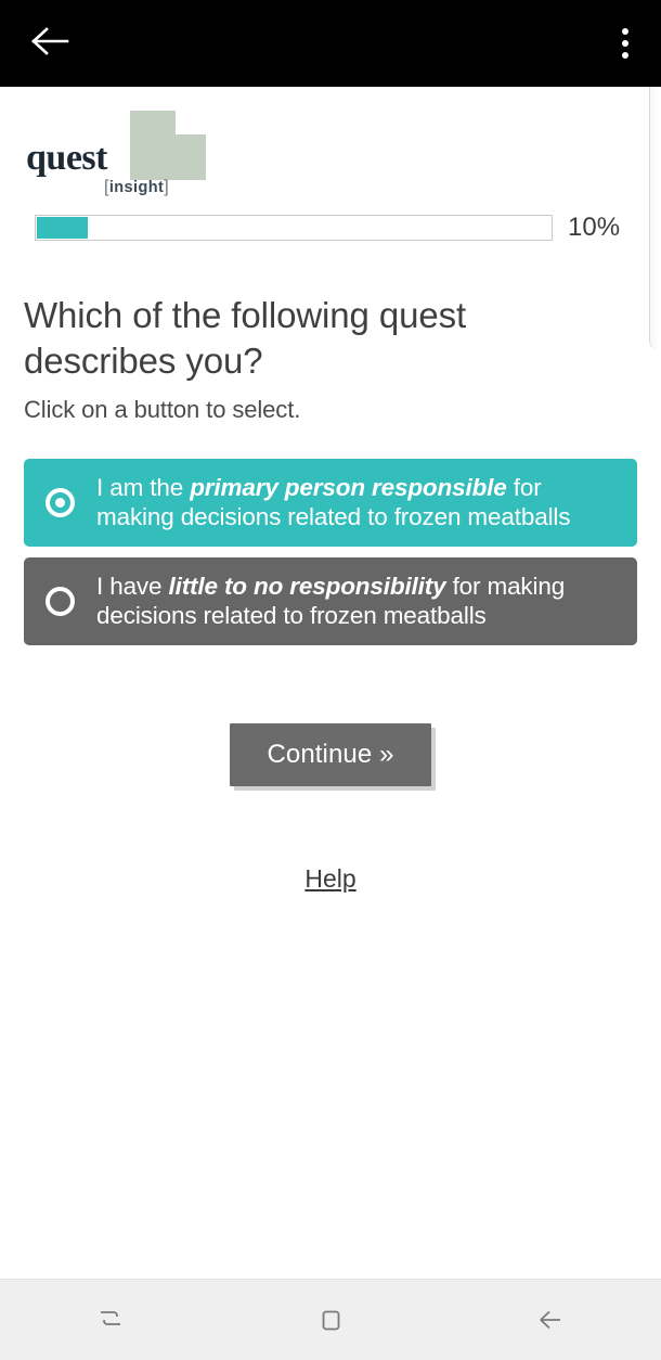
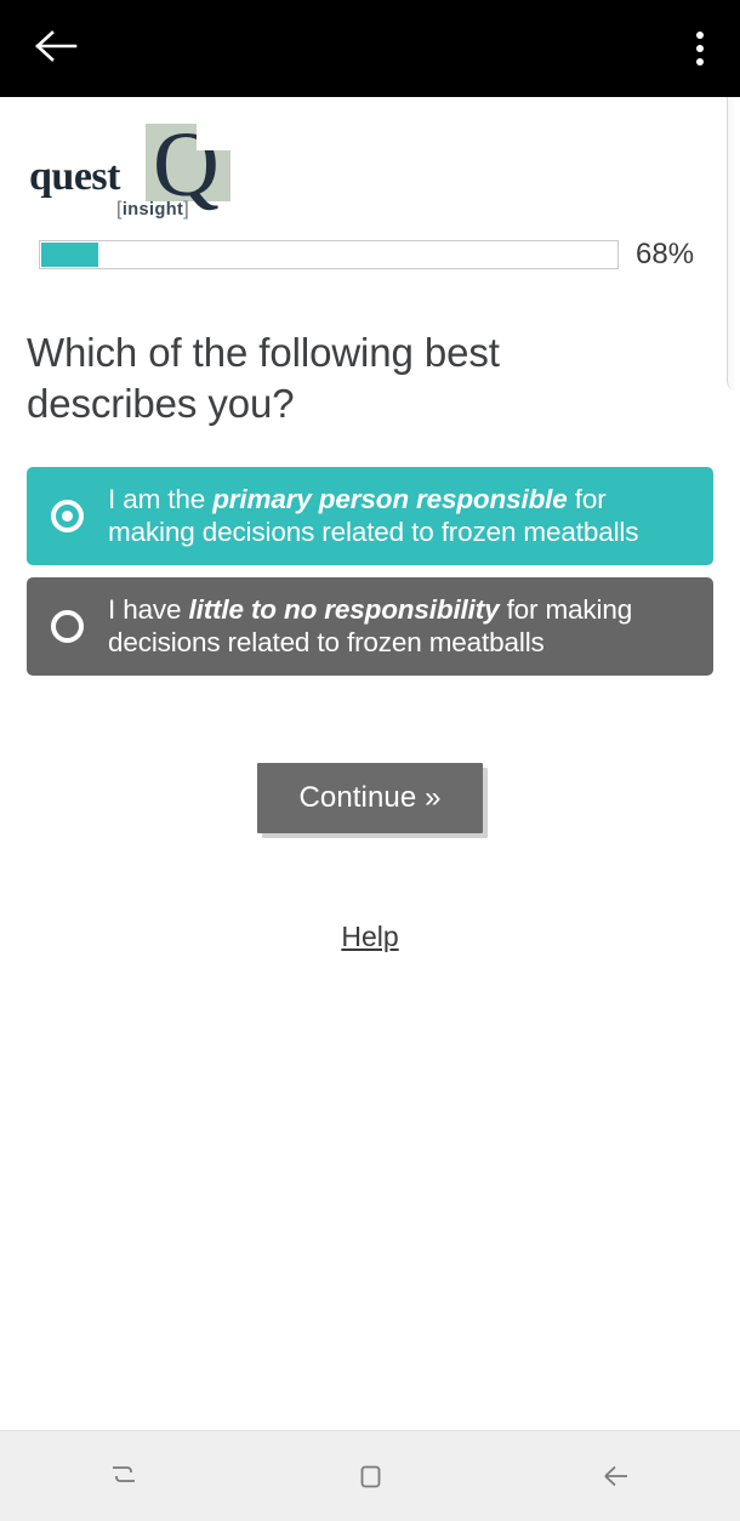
+ Q
  quest
  [insight]
- 10%
+ 68%
- Which of the following quest describes you?
+ Which of the following best describes you?
- Click on a button to select.
  I am the primary person responsible for making decisions related to frozen meatballs
  I have little to no responsibility for making decisions related to frozen meatballs
  Continue »
  Help
